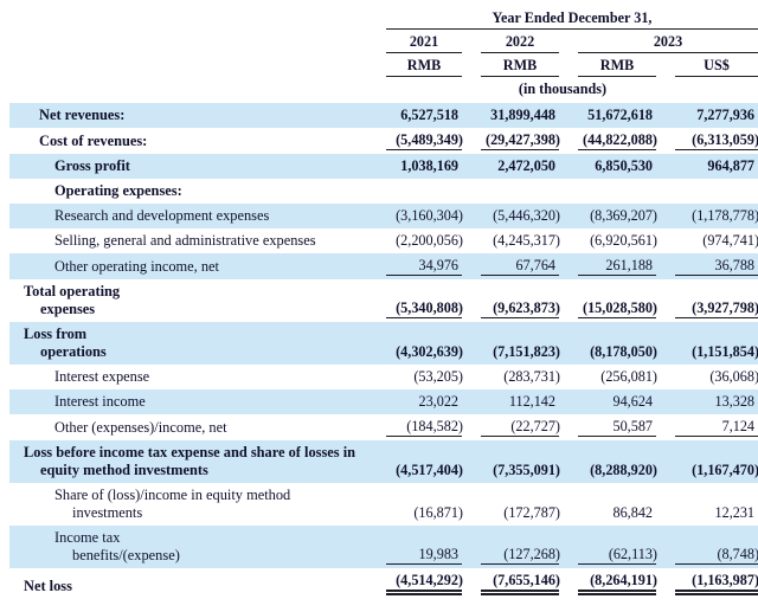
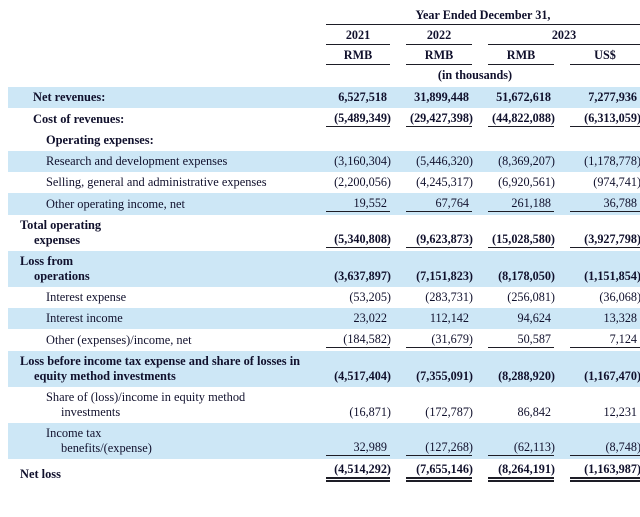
  	Year Ended December 31,
  	2021	2022	2023
  	RMB	RMB	RMB	US$
  	(in thousands)
  Net revenues:	6,527,518	31,899,448	51,672,618	7,277,936
  Cost of revenues:	(5,489,349)	(29,427,398)	(44,822,088)	(6,313,059)
- Gross profit	1,038,169	2,472,050	6,850,530	964,877
  Operating expenses:
  Research and development expenses	(3,160,304)	(5,446,320)	(8,369,207)	(1,178,778)
  Selling, general and administrative expenses	(2,200,056)	(4,245,317)	(6,920,561)	(974,741)
- Other operating income, net	34,976	67,764	261,188	36,788
+ Other operating income, net	19,552	67,764	261,188	36,788
  Total operating expenses	(5,340,808)	(9,623,873)	(15,028,580)	(3,927,798)
- Loss from operations	(4,302,639)	(7,151,823)	(8,178,050)	(1,151,854)
+ Loss from operations	(3,637,897)	(7,151,823)	(8,178,050)	(1,151,854)
  Interest expense	(53,205)	(283,731)	(256,081)	(36,068)
  Interest income	23,022	112,142	94,624	13,328
- Other (expenses)/income, net	(184,582)	(22,727)	50,587	7,124
+ Other (expenses)/income, net	(184,582)	(31,679)	50,587	7,124
  Loss before income tax expense and share of losses in equity method investments	(4,517,404)	(7,355,091)	(8,288,920)	(1,167,470)
  Share of (loss)/income in equity method investments	(16,871)	(172,787)	86,842	12,231
- Income tax benefits/(expense)	19,983	(127,268)	(62,113)	(8,748)
+ Income tax benefits/(expense)	32,989	(127,268)	(62,113)	(8,748)
  Net loss	(4,514,292)	(7,655,146)	(8,264,191)	(1,163,987)
